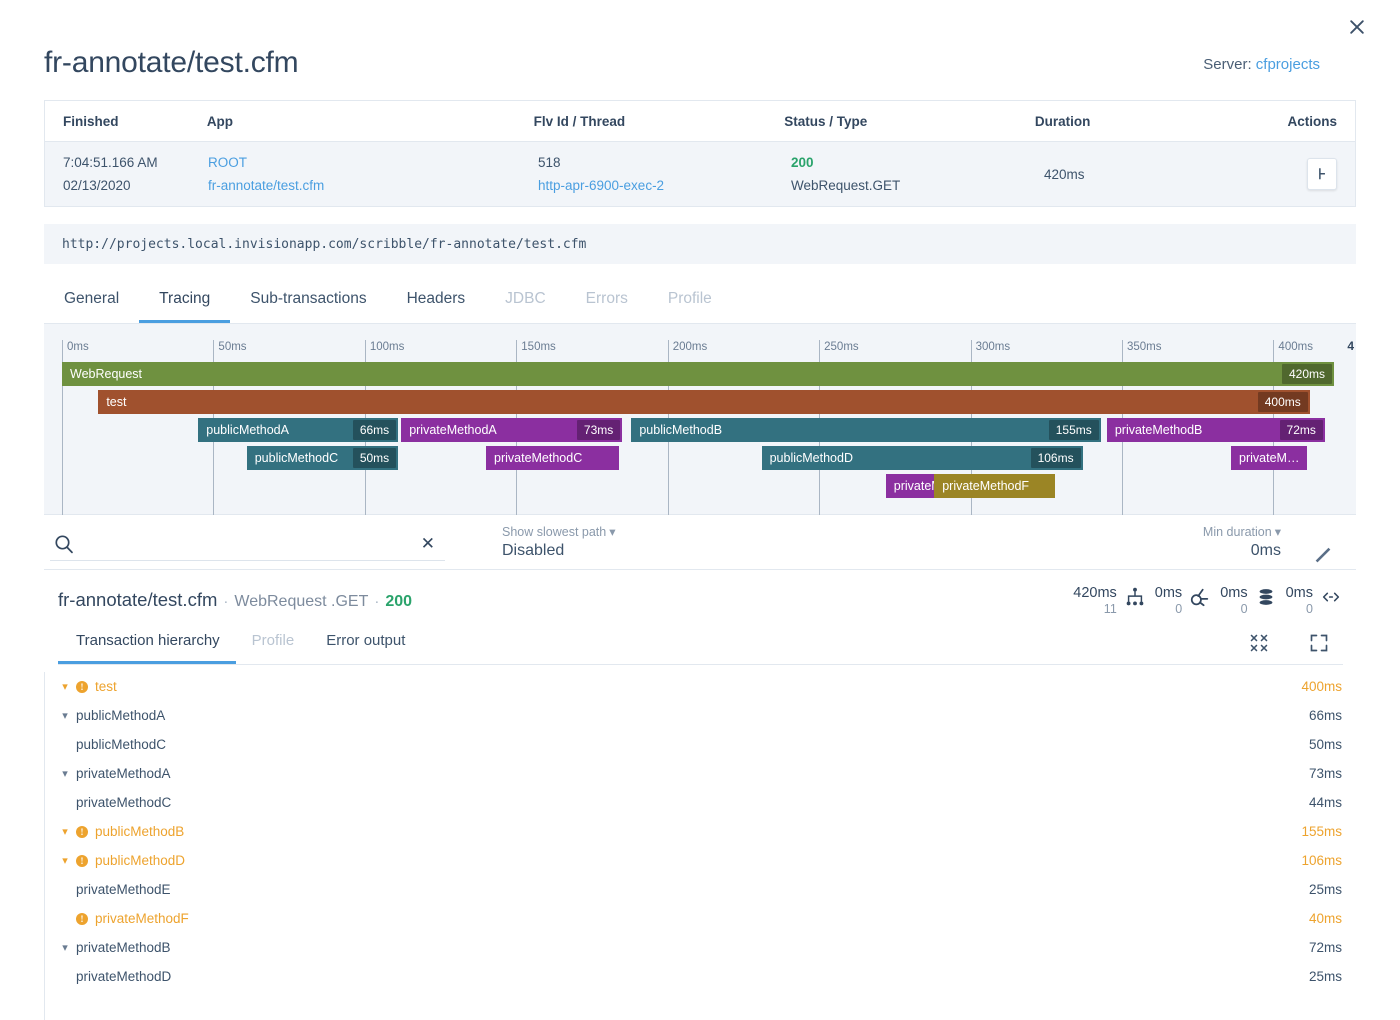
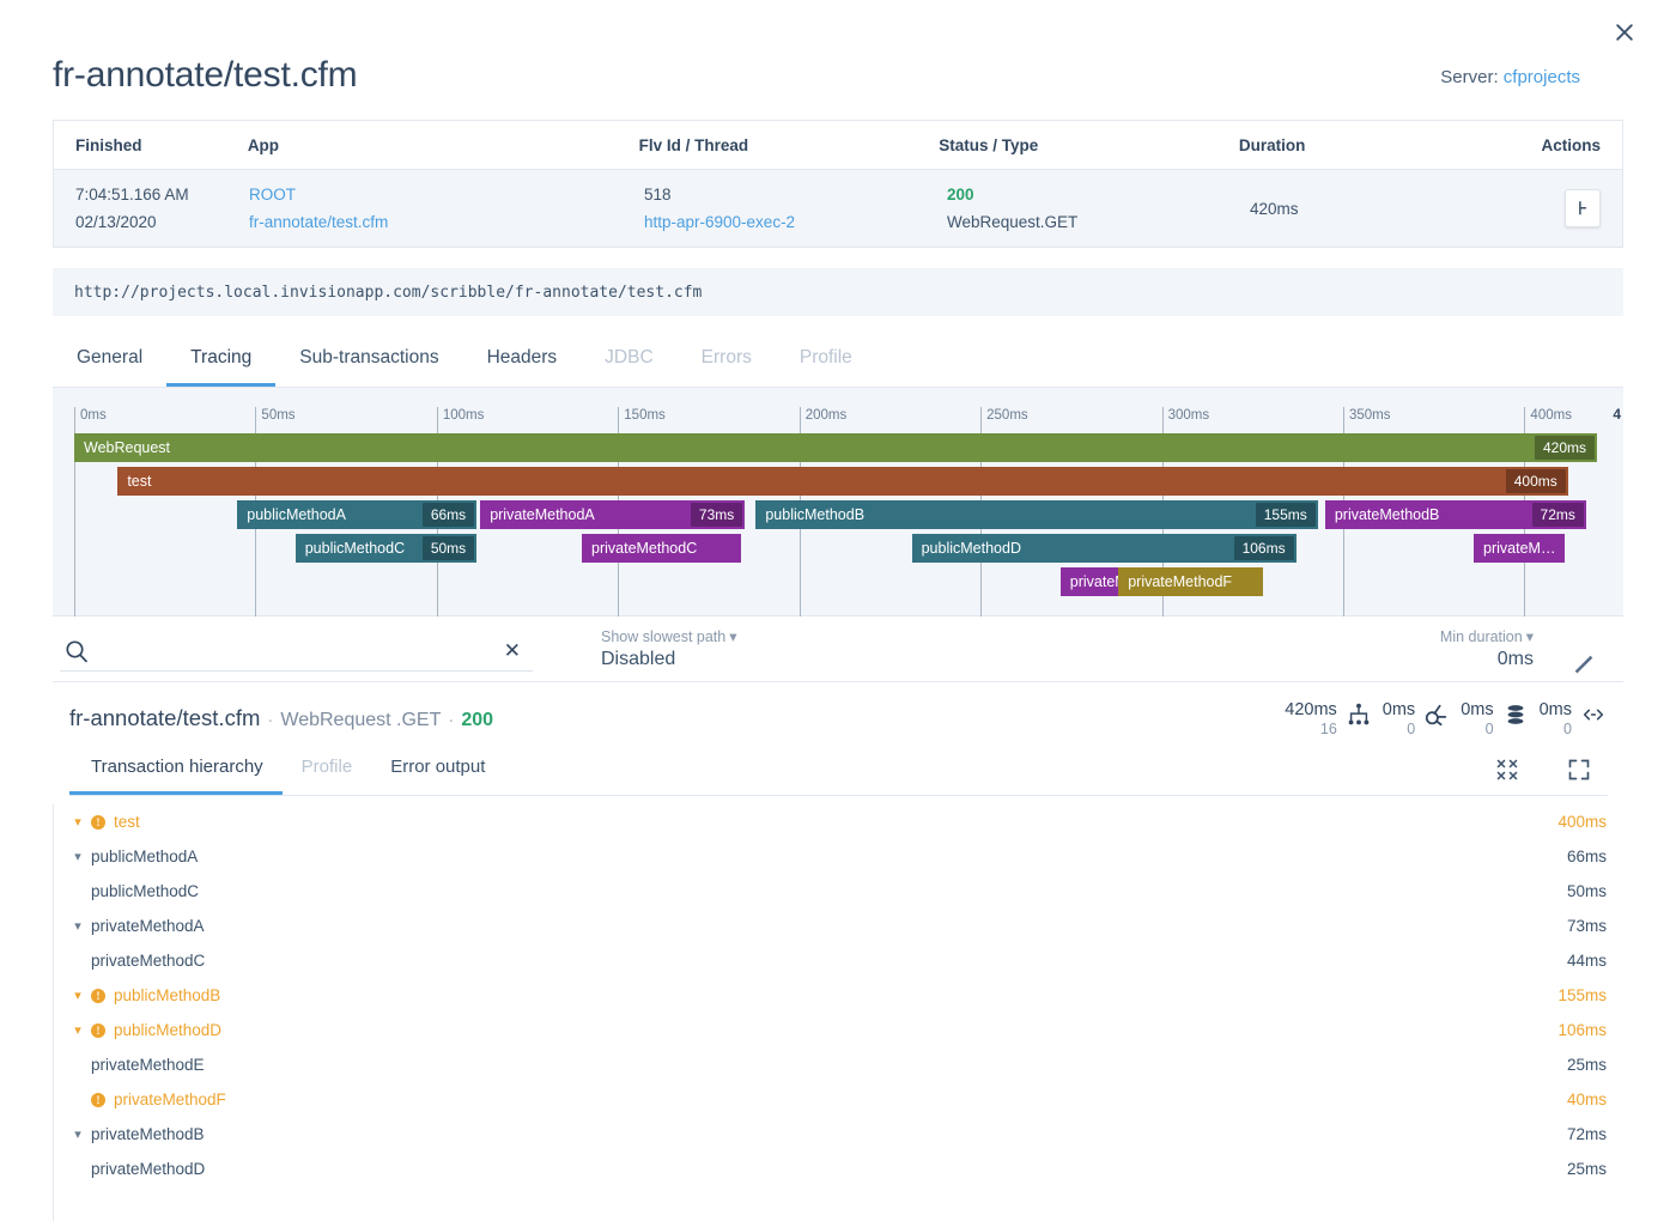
  fr-annotate/test.cfm
  Server: cfprojects
  Finished
  App
  Flv Id / Thread
  Status / Type
  Duration
  Actions
  7:04:51.166 AM
  02/13/2020
  ROOT
  fr-annotate/test.cfm
  518
  http-apr-6900-exec-2
  200
  WebRequest.GET
  420ms
  ⊦
  http://projects.local.invisionapp.com/scribble/fr-annotate/test.cfm
  General
  Tracing
  Sub-transactions
  Headers
  JDBC
  Errors
  Profile
  0ms
  50ms
  100ms
  150ms
  200ms
  250ms
  300ms
  350ms
  400ms
  WebRequest
  420ms
  test
  400ms
  publicMethodA
  66ms
  privateMethodA
  73ms
  publicMethodB
  155ms
  privateMethodB
  72ms
  publicMethodC
  50ms
  privateMethodC
  publicMethodD
  106ms
  privateM…
  private
  privateMethodF
  4
  ✕
  Show slowest path ▾
  Disabled
  Min duration ▾
  0ms
  fr-annotate/test.cfm · WebRequest .GET · 200
  420ms
- 11
+ 16
  0ms
  0
  0ms
  0
  0ms
  0
  Transaction hierarchy
  Profile
  Error output
  ▾
  !
  test
  400ms
  ▾
  publicMethodA
  66ms
  publicMethodC
  50ms
  ▾
  privateMethodA
  73ms
  privateMethodC
  44ms
  ▾
  !
  publicMethodB
  155ms
  ▾
  !
  publicMethodD
  106ms
  privateMethodE
  25ms
  !
  privateMethodF
  40ms
  ▾
  privateMethodB
  72ms
  privateMethodD
  25ms
